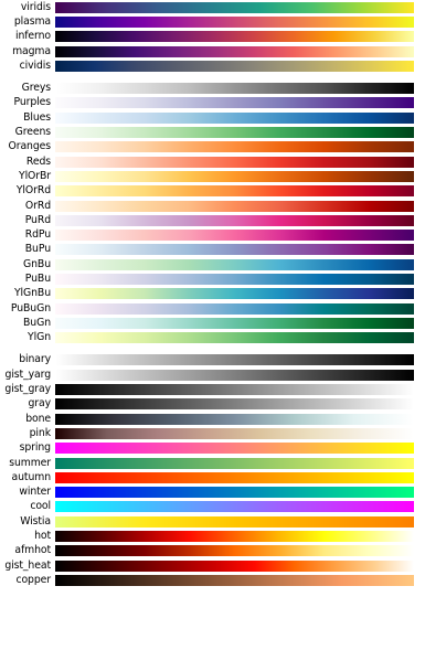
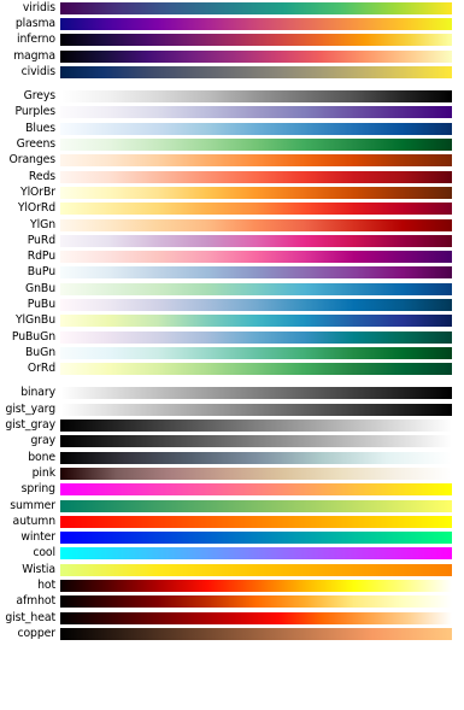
  viridis
  plasma
  inferno
  magma
  cividis
  Greys
  Purples
  Blues
  Greens
  Oranges
  Reds
  YlOrBr
  YlOrRd
- OrRd
+ YlGn
  PuRd
  RdPu
  BuPu
  GnBu
  PuBu
  YlGnBu
  PuBuGn
  BuGn
- YlGn
+ OrRd
  binary
  gist_yarg
  gist_gray
  gray
  bone
  pink
  spring
  summer
  autumn
  winter
  cool
  Wistia
  hot
  afmhot
  gist_heat
  copper
